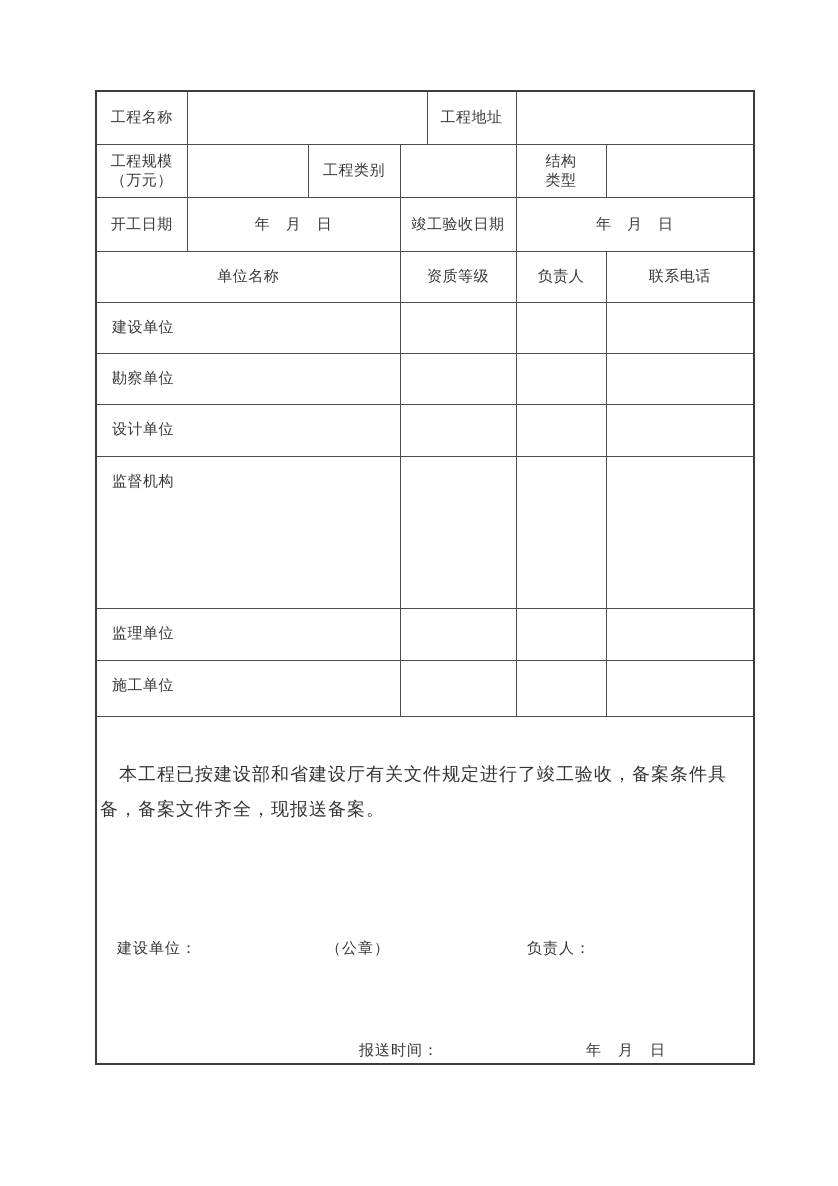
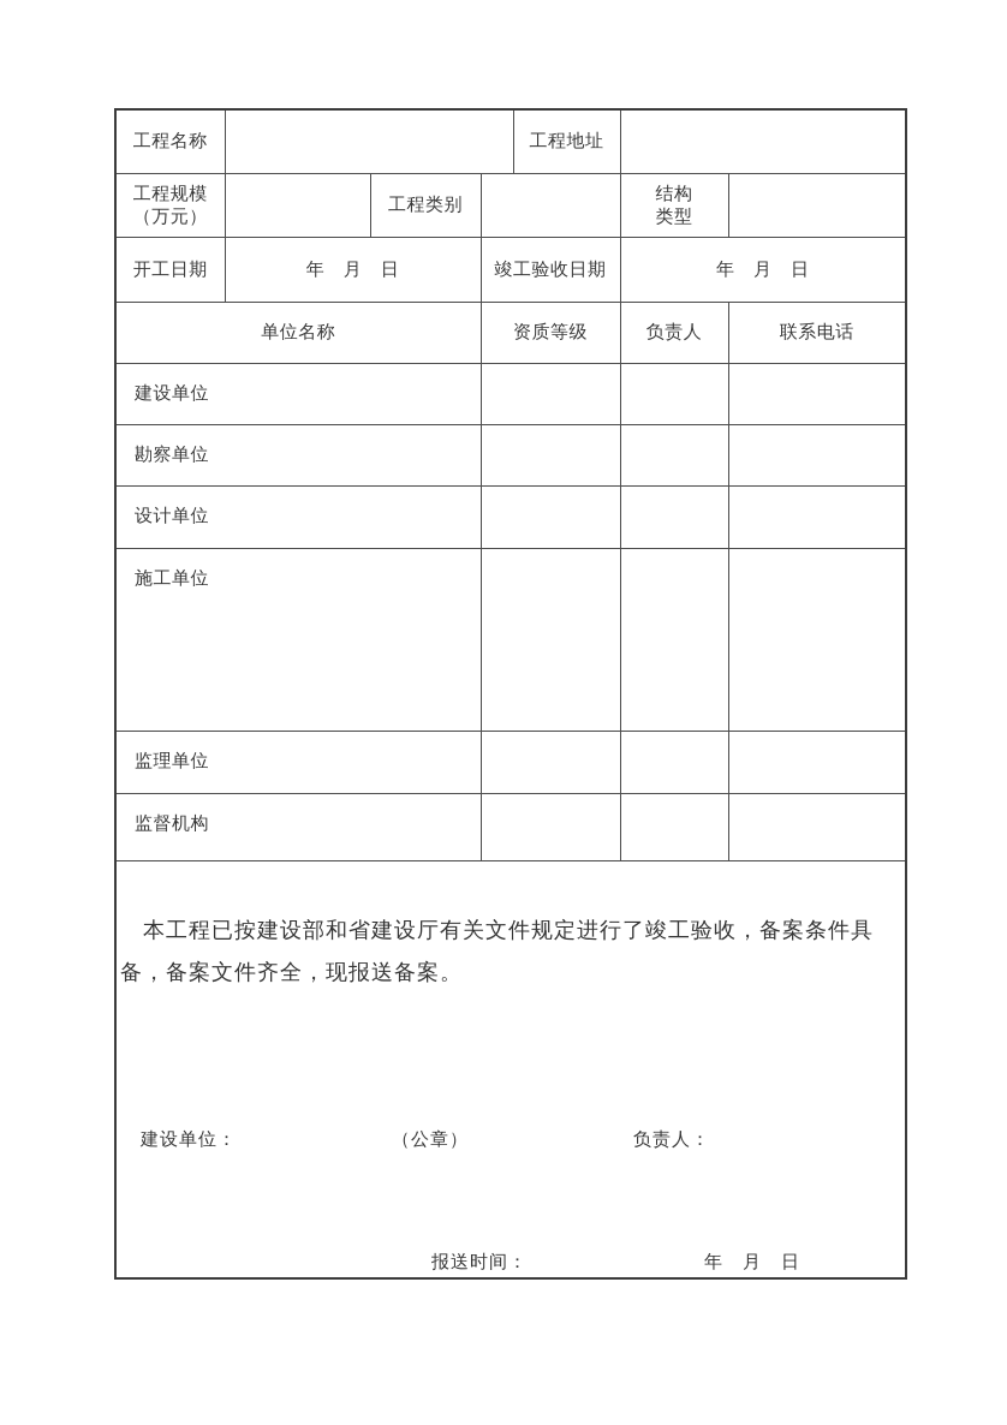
  工程名称		工程地址
  工程规模 （万元）		工程类别		结构 类型
  开工日期	年 月 日	竣工验收日期	年 月 日
  单位名称	资质等级	负责人	联系电话
  建设单位
  勘察单位
  设计单位
- 监督机构
+ 施工单位
  监理单位
- 施工单位
+ 监督机构
  本工程已按建设部和省建设厅有关文件规定进行了竣工验收，备案条件具 备，备案文件齐全，现报送备案。 建设单位： （公章） 负责人： 报送时间： 年 月 日
